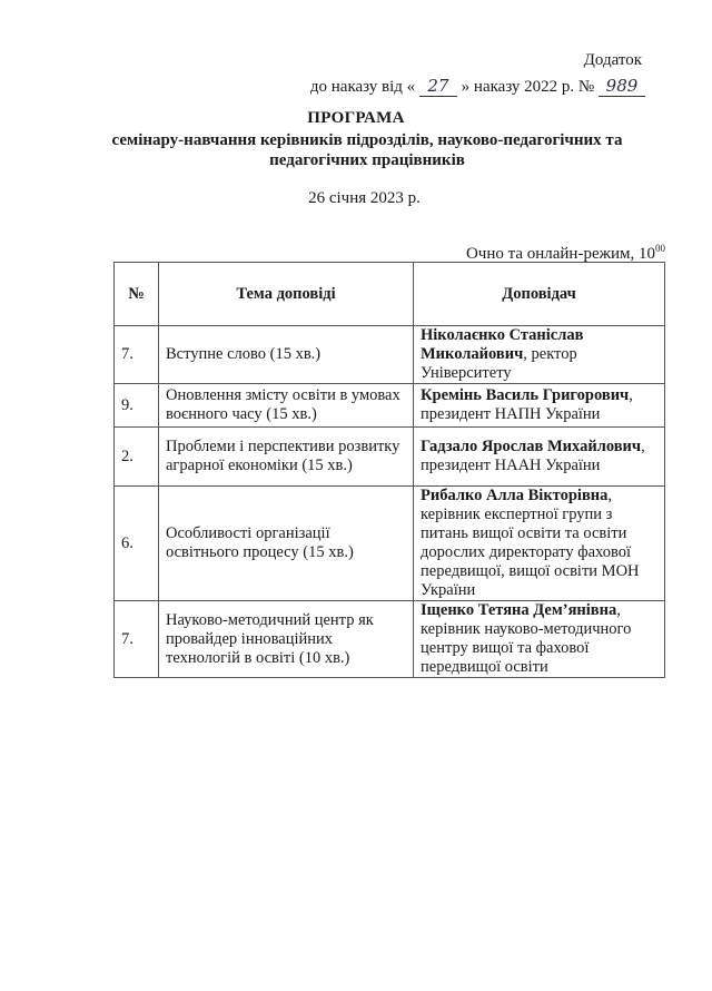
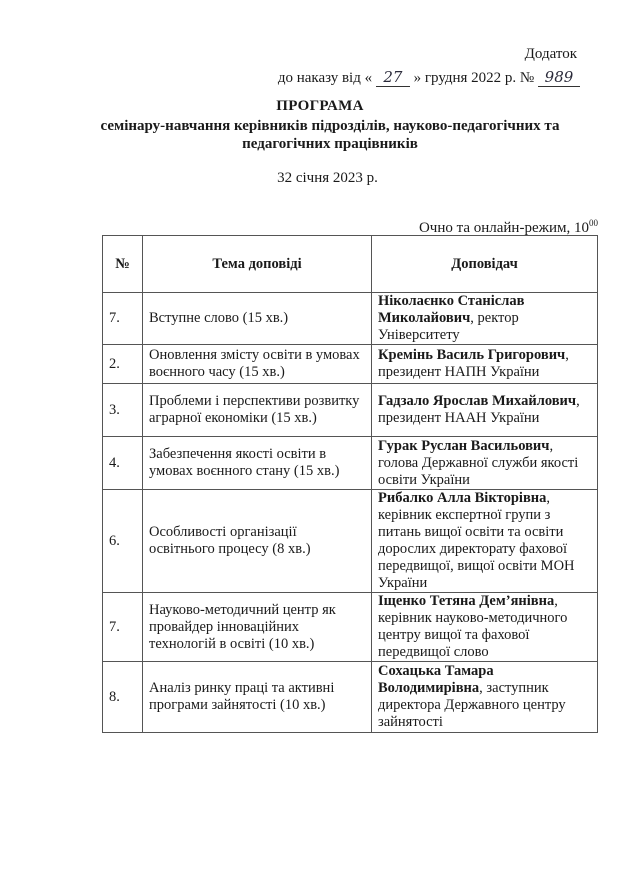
  Додаток
- до наказу від « 27 » наказу 2022 р. № 989
+ до наказу від « 27 » грудня 2022 р. № 989
  ПРОГРАМА
  семінару-навчання керівників підрозділів, науково-педагогічних та педагогічних працівників
- 26 січня 2023 р.
+ 32 січня 2023 р.
  Очно та онлайн-режим, 1000
  №	Тема доповіді	Доповідач
  7.	Вступне слово (15 хв.)	Ніколаєнко Станіслав Миколайович, ректор Університету
- 9.	Оновлення змісту освіти в умовах воєнного часу (15 хв.)	Кремінь Василь Григорович, президент НАПН України
+ 2.	Оновлення змісту освіти в умовах воєнного часу (15 хв.)	Кремінь Василь Григорович, президент НАПН України
- 2.	Проблеми і перспективи розвитку аграрної економіки (15 хв.)	Гадзало Ярослав Михайлович, президент НААН України
+ 3.	Проблеми і перспективи розвитку аграрної економіки (15 хв.)	Гадзало Ярослав Михайлович, президент НААН України
+ 4.	Забезпечення якості освіти в умовах воєнного стану (15 хв.)	Гурак Руслан Васильович, голова Державної служби якості освіти України
- 6.	Особливості організації освітнього процесу (15 хв.)	Рибалко Алла Вікторівна, керівник експертної групи з питань вищої освіти та освіти дорослих директорату фахової передвищої, вищої освіти МОН України
+ 6.	Особливості організації освітнього процесу (8 хв.)	Рибалко Алла Вікторівна, керівник експертної групи з питань вищої освіти та освіти дорослих директорату фахової передвищої, вищої освіти МОН України
- 7.	Науково-методичний центр як провайдер інноваційних технологій в освіті (10 хв.)	Іщенко Тетяна Дем’янівна, керівник науково-методичного центру вищої та фахової передвищої освіти
+ 7.	Науково-методичний центр як провайдер інноваційних технологій в освіті (10 хв.)	Іщенко Тетяна Дем’янівна, керівник науково-методичного центру вищої та фахової передвищої слово
+ 8.	Аналіз ринку праці та активні програми зайнятості (10 хв.)	Сохацька Тамара Володимирівна, заступник директора Державного центру зайнятості
